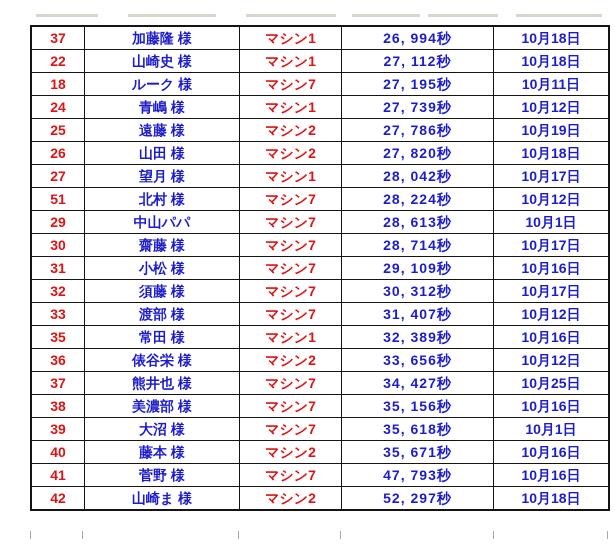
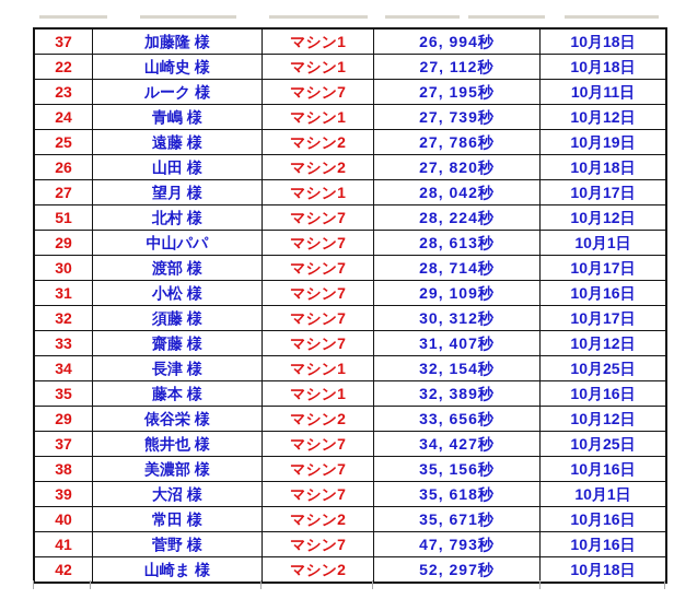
  37	加藤隆 様	マシン1	26, 994秒	10月18日
  22	山崎史 様	マシン1	27, 112秒	10月18日
- 18	ルーク 様	マシン7	27, 195秒	10月11日
+ 23	ルーク 様	マシン7	27, 195秒	10月11日
  24	青嶋 様	マシン1	27, 739秒	10月12日
  25	遠藤 様	マシン2	27, 786秒	10月19日
  26	山田 様	マシン2	27, 820秒	10月18日
  27	望月 様	マシン1	28, 042秒	10月17日
  51	北村 様	マシン7	28, 224秒	10月12日
  29	中山パパ	マシン7	28, 613秒	10月1日
- 30	齋藤 様	マシン7	28, 714秒	10月17日
+ 30	渡部 様	マシン7	28, 714秒	10月17日
  31	小松 様	マシン7	29, 109秒	10月16日
  32	須藤 様	マシン7	30, 312秒	10月17日
- 33	渡部 様	マシン7	31, 407秒	10月12日
+ 33	齋藤 様	マシン7	31, 407秒	10月12日
+ 34	長津 様	マシン1	32, 154秒	10月25日
- 35	常田 様	マシン1	32, 389秒	10月16日
+ 35	藤本 様	マシン1	32, 389秒	10月16日
- 36	俵谷栄 様	マシン2	33, 656秒	10月12日
+ 29	俵谷栄 様	マシン2	33, 656秒	10月12日
  37	熊井也 様	マシン7	34, 427秒	10月25日
  38	美濃部 様	マシン7	35, 156秒	10月16日
  39	大沼 様	マシン7	35, 618秒	10月1日
- 40	藤本 様	マシン2	35, 671秒	10月16日
+ 40	常田 様	マシン2	35, 671秒	10月16日
  41	菅野 様	マシン7	47, 793秒	10月16日
  42	山崎ま 様	マシン2	52, 297秒	10月18日
